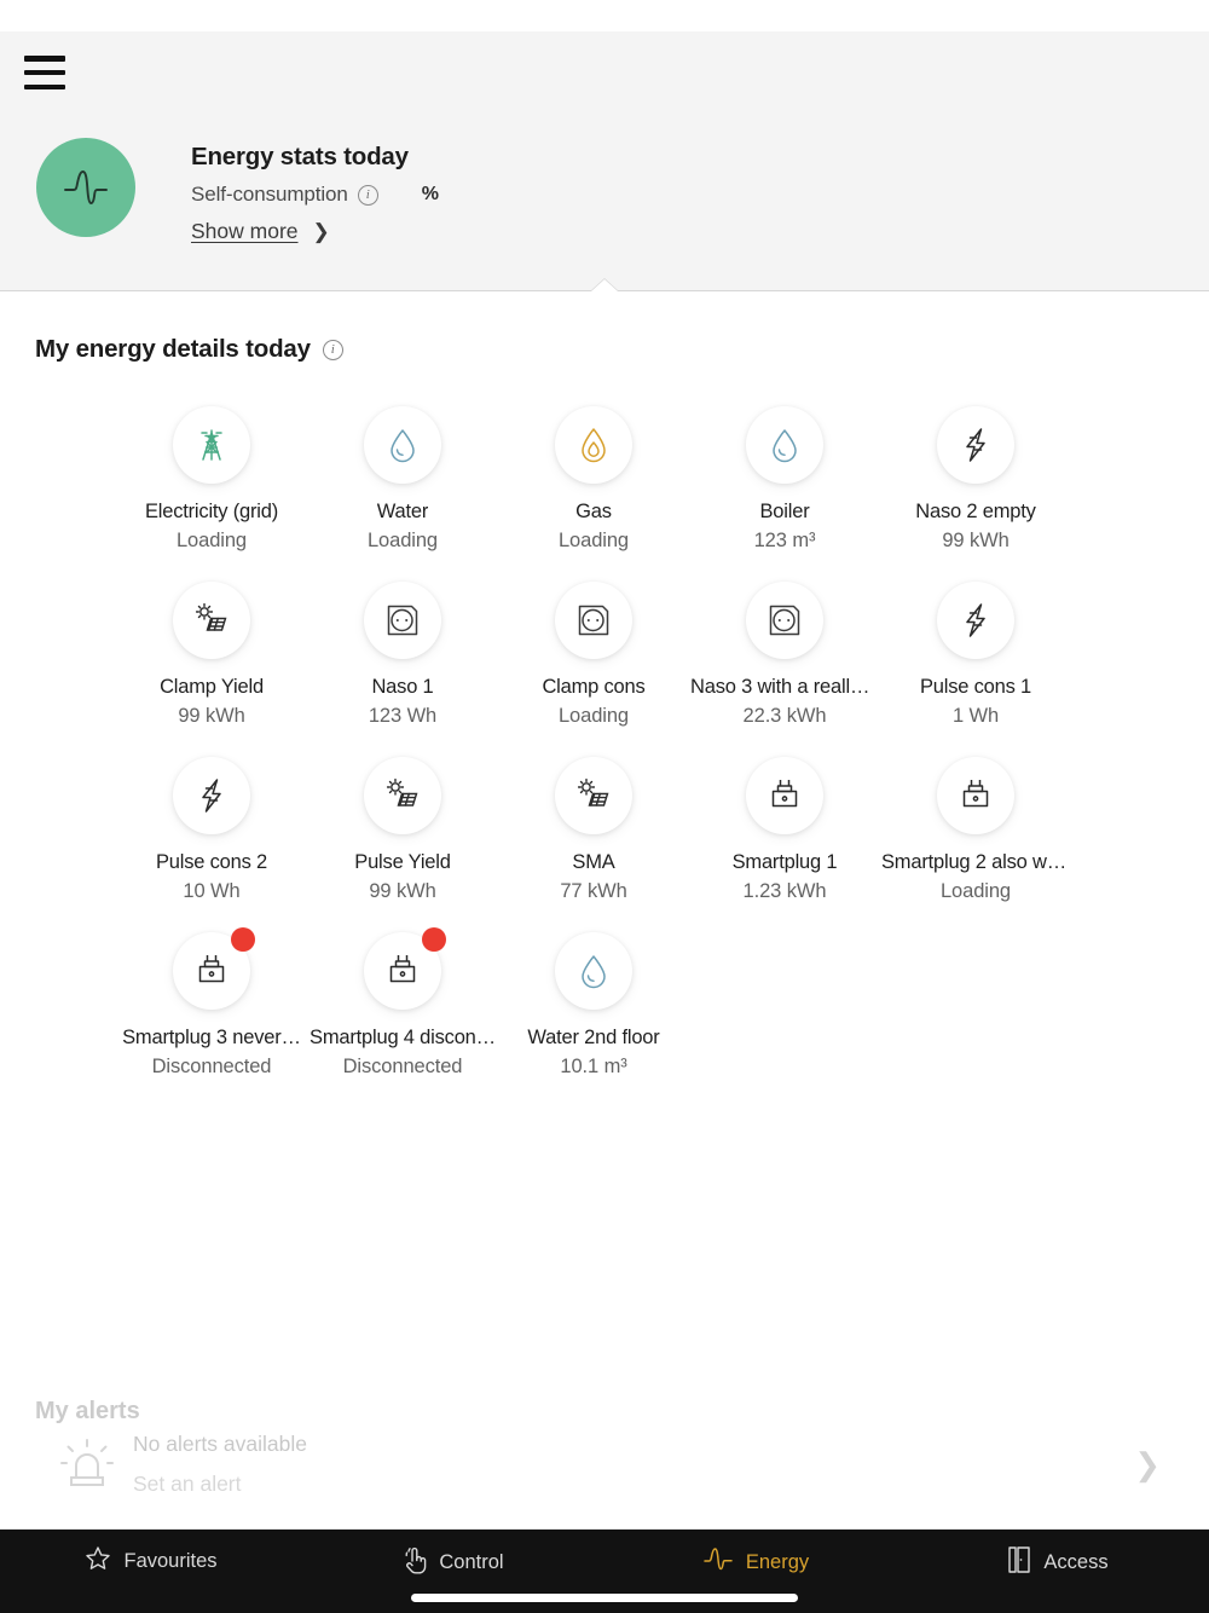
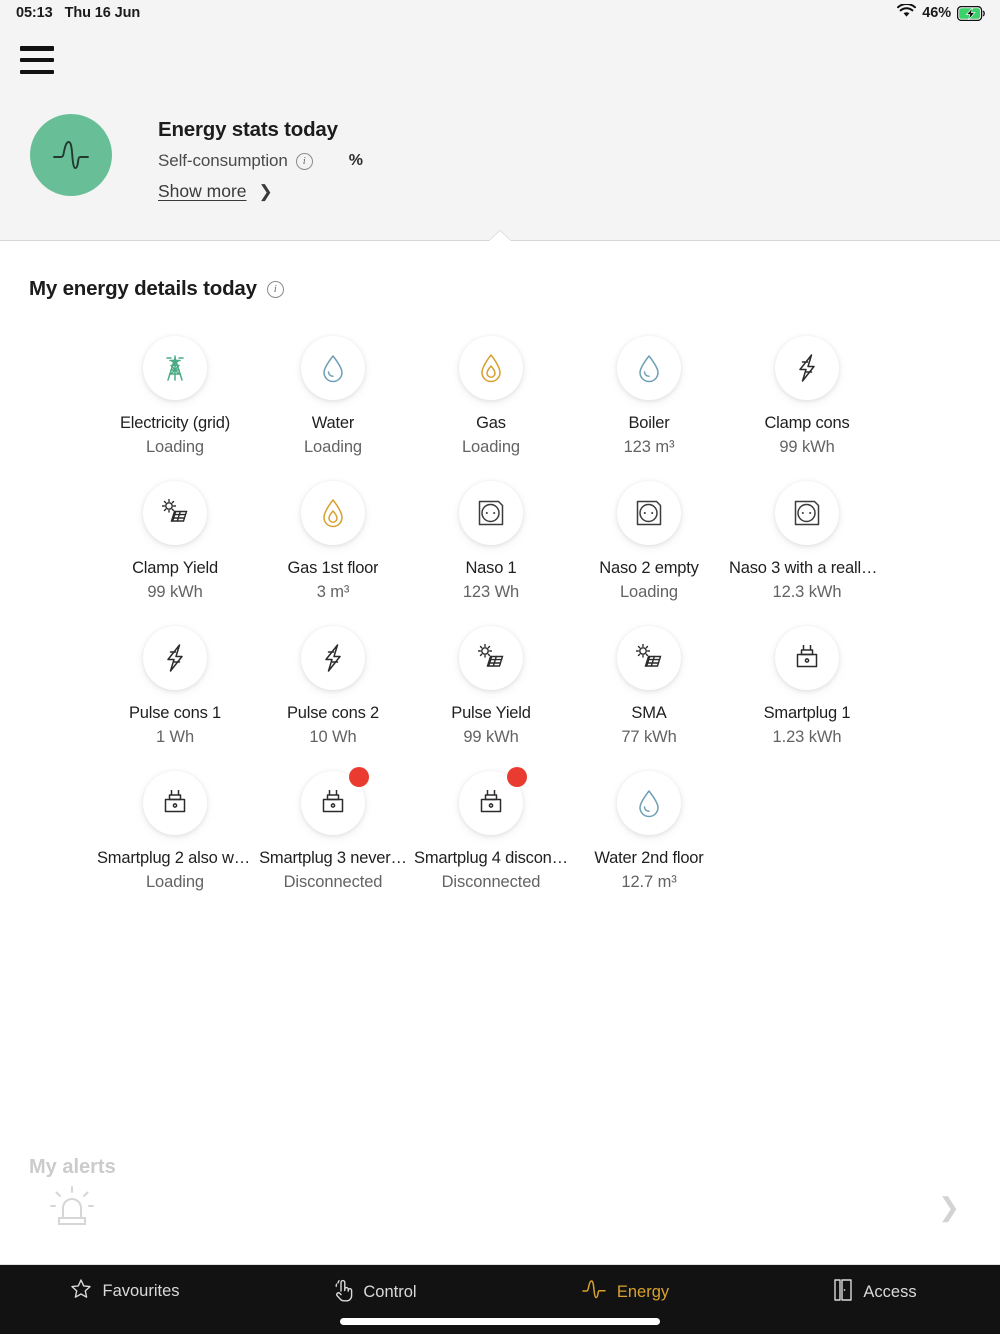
+ 05:13
+ Thu 16 Jun
+ 46%
  Energy stats today
  Self-consumption
  i
  %
  Show more
  ❯
  My energy details today
  i
  Electricity (grid)
  Loading
  Water
  Loading
  Gas
  Loading
  Boiler
  123 m³
- Naso 2 empty
+ Clamp cons
  99 kWh
  Clamp Yield
  99 kWh
+ Gas 1st floor
+ 3 m³
  Naso 1
  123 Wh
- Clamp cons
+ Naso 2 empty
  Loading
  Naso 3 with a really…
- 22.3 kWh
+ 12.3 kWh
  Pulse cons 1
  1 Wh
  Pulse cons 2
  10 Wh
  Pulse Yield
  99 kWh
  SMA
  77 kWh
  Smartplug 1
  1.23 kWh
  Smartplug 2 also wi…
  Loading
  Smartplug 3 never…
  Disconnected
  Smartplug 4 discon…
  Disconnected
  Water 2nd floor
- 10.1 m³
+ 12.7 m³
  My alerts
- No alerts available
- Set an alert
  ❯
  Favourites
  Control
  Energy
  Access
